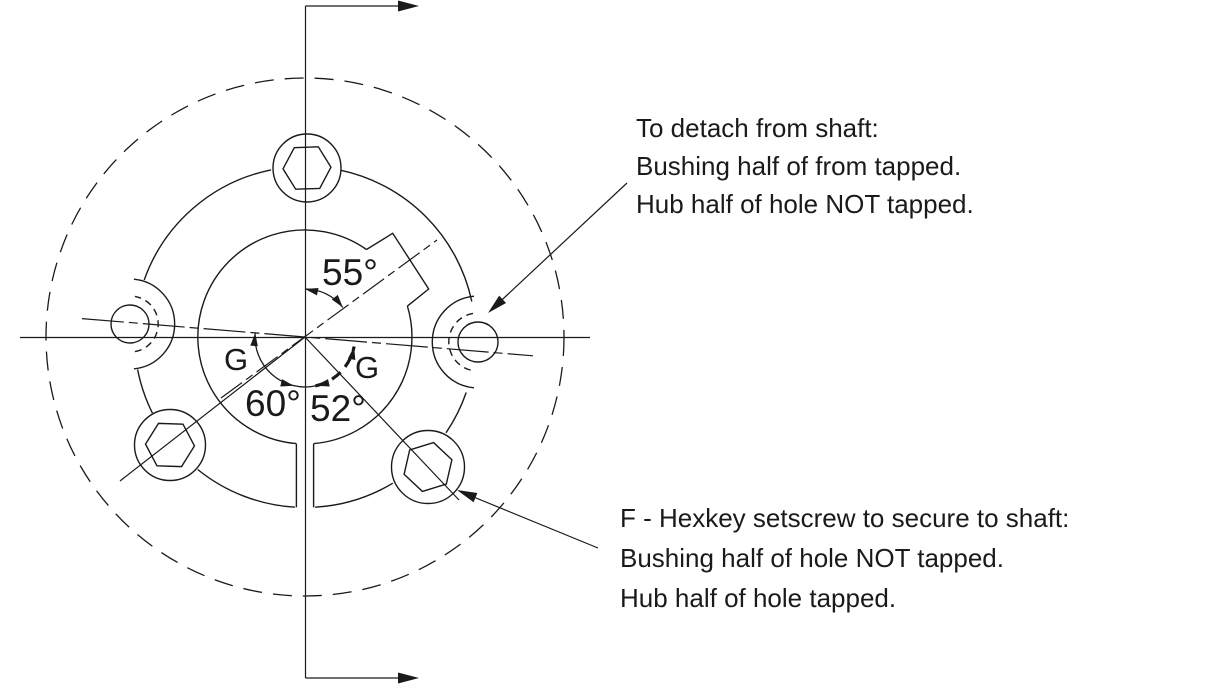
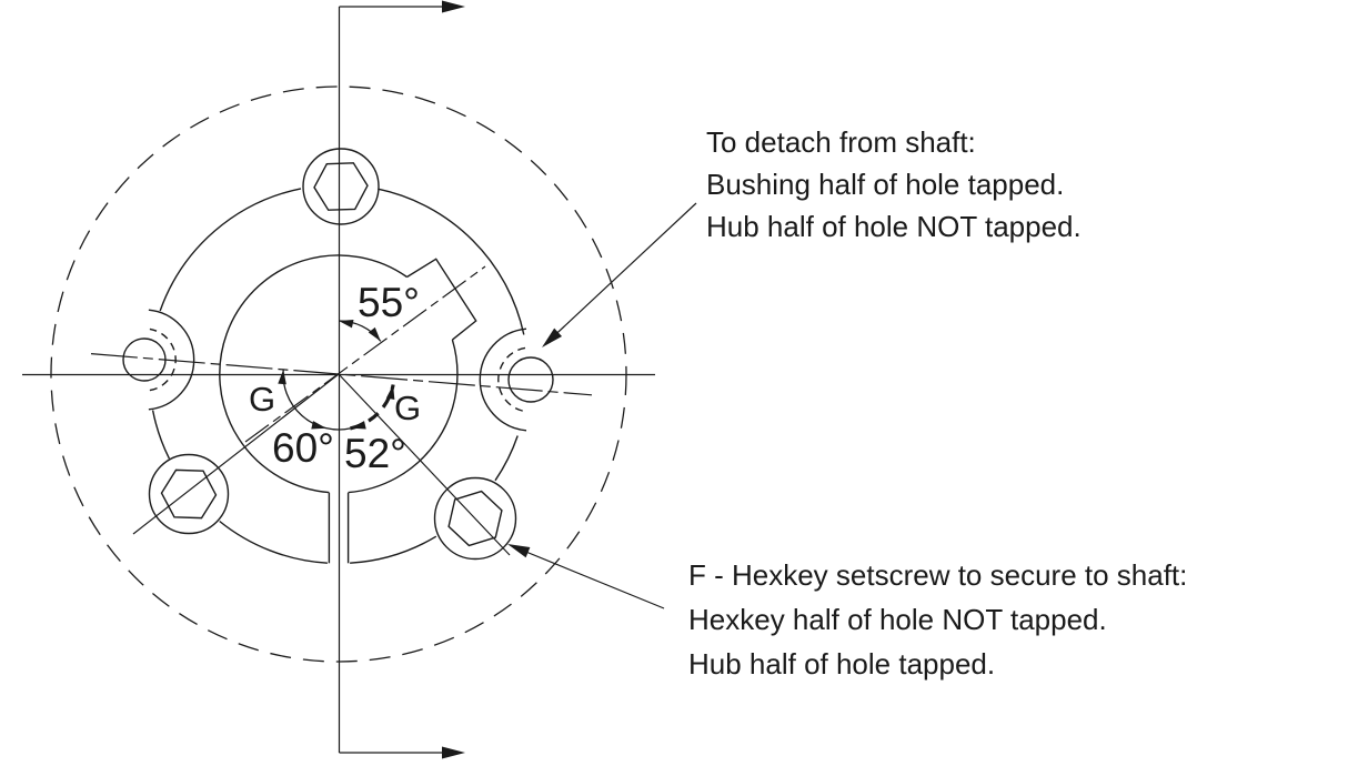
  55°
  60°
  52°
  G
  G
  To detach from shaft:
- Bushing half of from tapped.
+ Bushing half of hole tapped.
  Hub half of hole NOT tapped.
  F - Hexkey setscrew to secure to shaft:
- Bushing half of hole NOT tapped.
+ Hexkey half of hole NOT tapped.
  Hub half of hole tapped.
